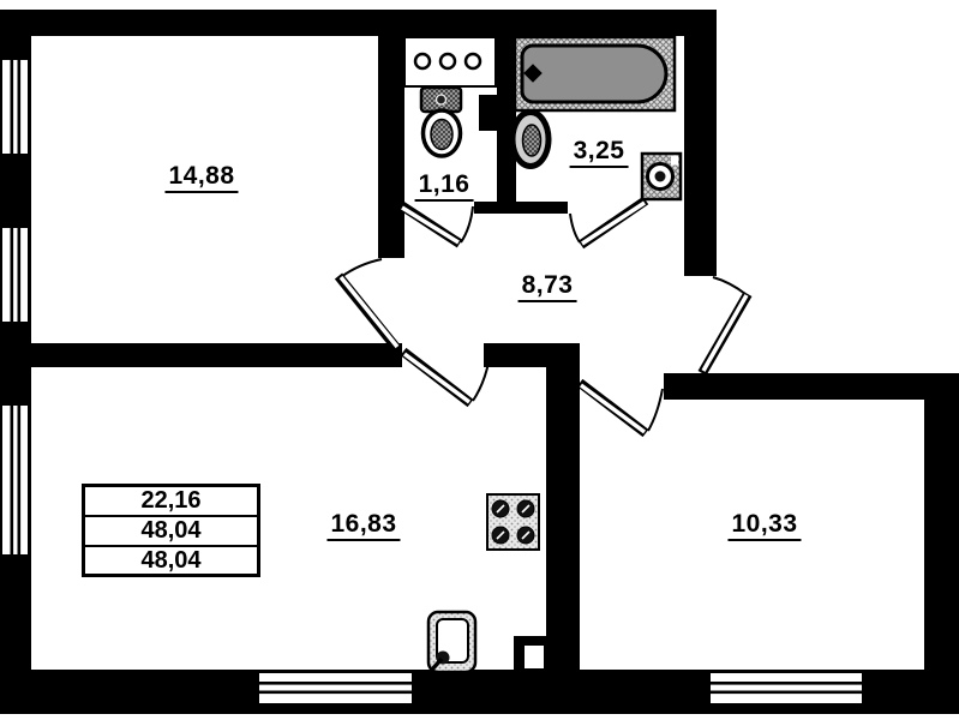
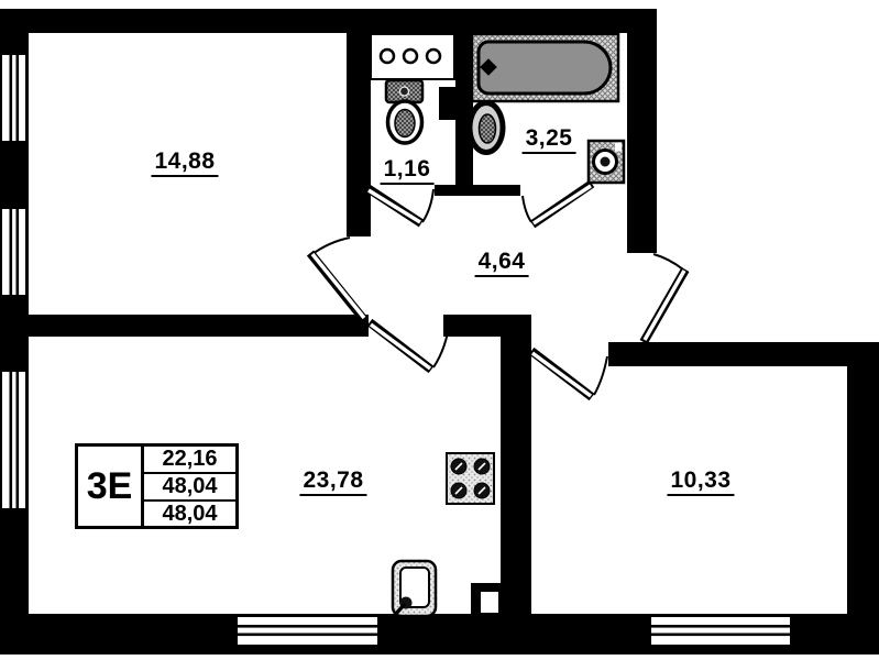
  14,88
  1,16
  3,25
- 8,73
+ 4,64
- 16,83
+ 23,78
  10,33
+ 3Е
  22,16
  48,04
  48,04
